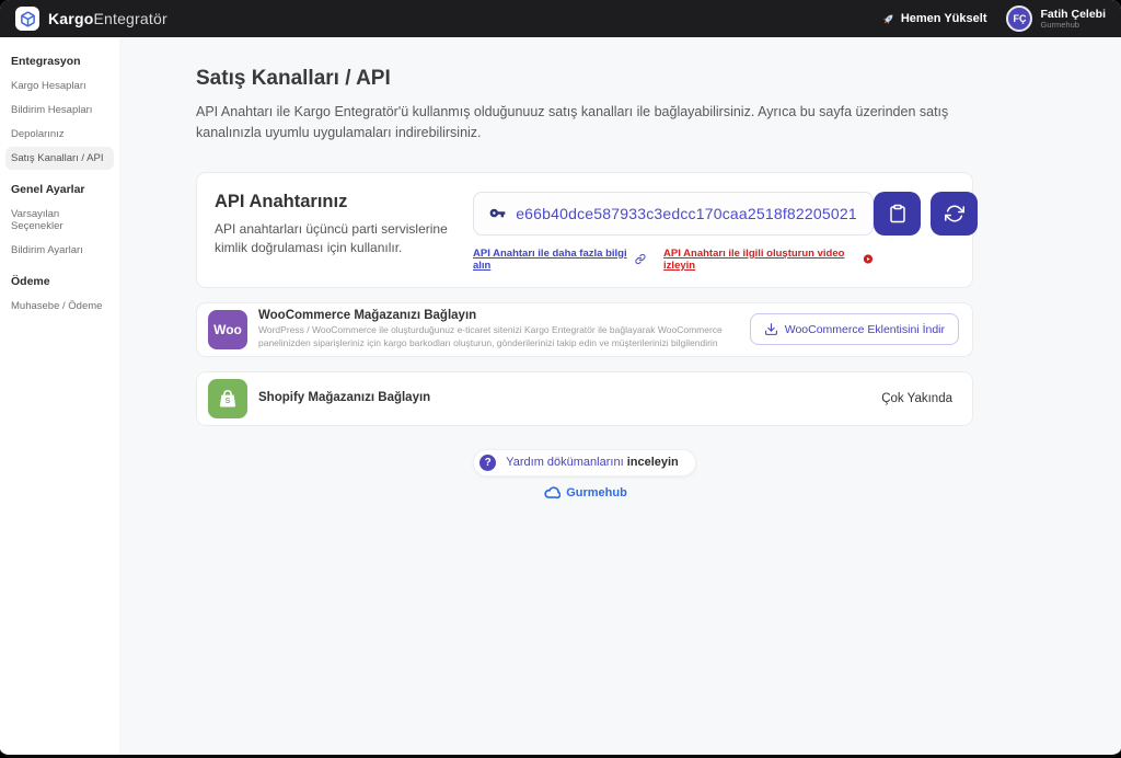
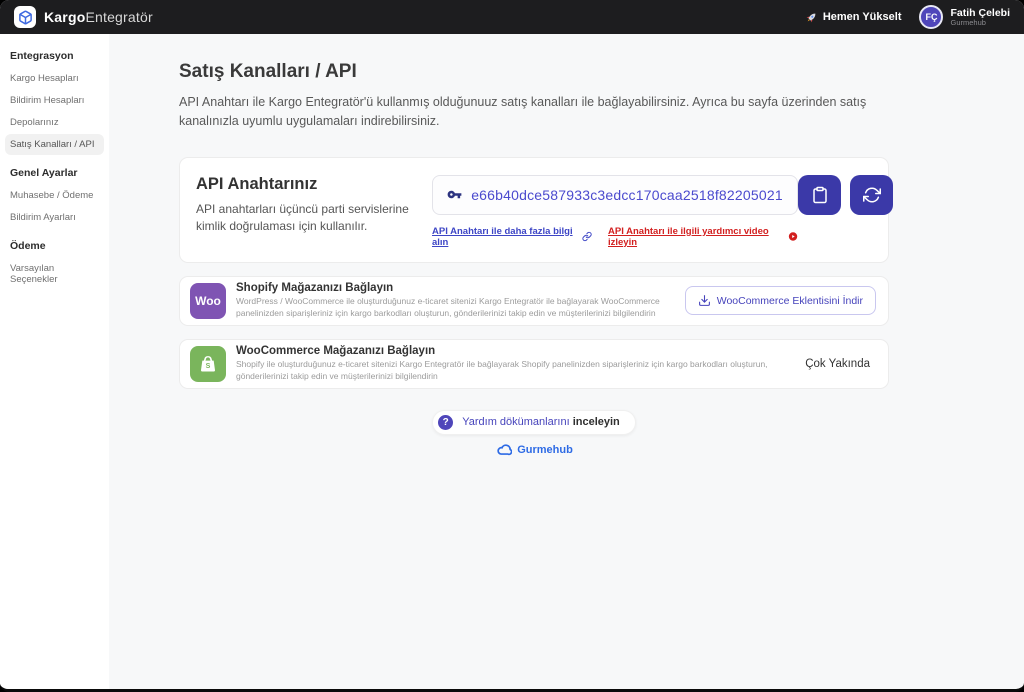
  KargoEntegratör
  Hemen Yükselt
  FÇ
  Fatih Çelebi
  Gurmehub
  Entegrasyon
  Kargo Hesapları
  Bildirim Hesapları
  Depolarınız
  Satış Kanalları / API
  Genel Ayarlar
- Varsayılan Seçenekler
+ Muhasebe / Ödeme
  Bildirim Ayarları
  Ödeme
- Muhasebe / Ödeme
+ Varsayılan Seçenekler
  Satış Kanalları / API
  API Anahtarı ile Kargo Entegratör'ü kullanmış olduğunuuz satış kanalları ile bağlayabilirsiniz. Ayrıca bu sayfa üzerinden satış kanalınızla uyumlu uygulamaları indirebilirsiniz.
  API Anahtarınız
  API anahtarları üçüncü parti servislerine kimlik doğrulaması için kullanılır.
  e66b40dce587933c3edcc170caa2518f82205021
  API Anahtarı ile daha fazla bilgi alın
- API Anahtarı ile ilgili oluşturun video izleyin
+ API Anahtarı ile ilgili yardımcı video izleyin
  Woo
- WooCommerce Mağazanızı Bağlayın
+ Shopify Mağazanızı Bağlayın
  WordPress / WooCommerce ile oluşturduğunuz e-ticaret sitenizi Kargo Entegratör ile bağlayarak WooCommerce panelinizden siparişleriniz için kargo barkodları oluşturun, gönderilerinizi takip edin ve müşterilerinizi bilgilendirin
  WooCommerce Eklentisini İndir
  S
- Shopify Mağazanızı Bağlayın
+ WooCommerce Mağazanızı Bağlayın
+ Shopify ile oluşturduğunuz e-ticaret sitenizi Kargo Entegratör ile bağlayarak Shopify panelinizden siparişleriniz için kargo barkodları oluşturun, gönderilerinizi takip edin ve müşterilerinizi bilgilendirin
  Çok Yakında
  ?
  Yardım dökümanlarını inceleyin
  Gurmehub
